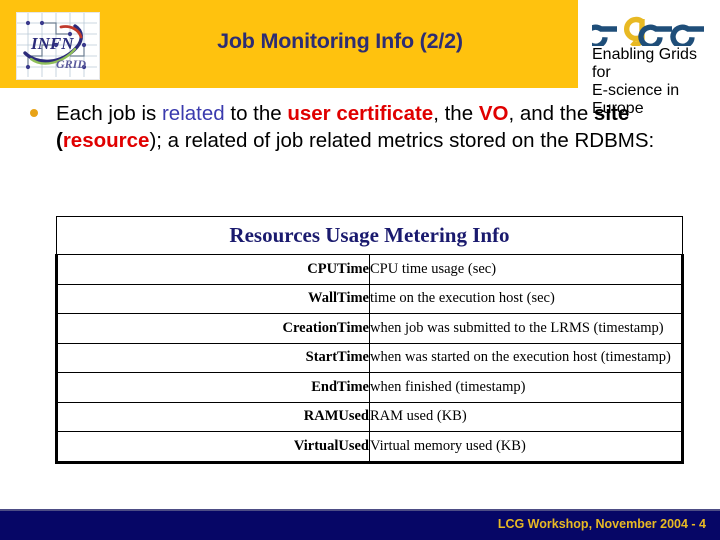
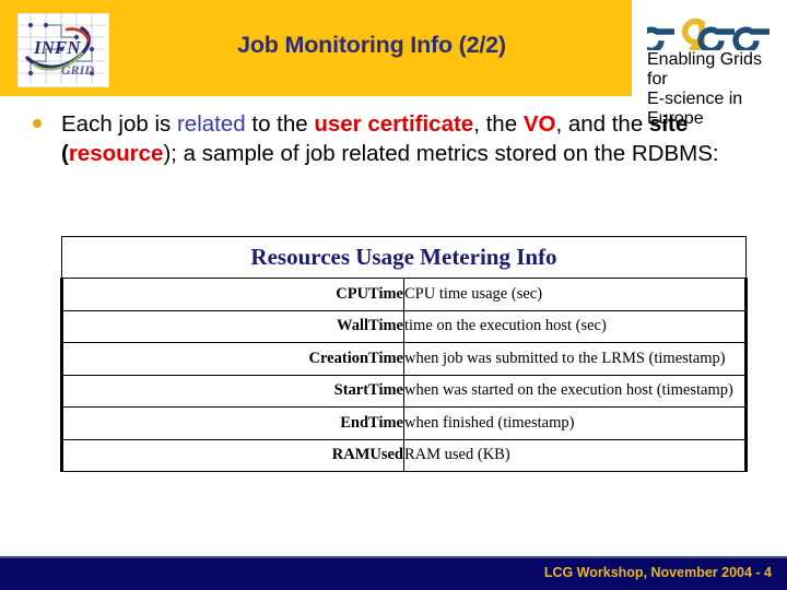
  Job Monitoring Info (2/2)
  INFN
  GRID
  Enabling Grids for
  E-science in Europe
- Each job is related to the user certificate, the VO, and the site (resource); a related of job related metrics stored on the RDBMS:
+ Each job is related to the user certificate, the VO, and the site (resource); a sample of job related metrics stored on the RDBMS:
  Resources Usage Metering Info
  CPUTime	CPU time usage (sec)
  WallTime	time on the execution host (sec)
  CreationTime	when job was submitted to the LRMS (timestamp)
  StartTime	when was started on the execution host (timestamp)
  EndTime	when finished (timestamp)
  RAMUsed	RAM used (KB)
- VirtualUsed	Virtual memory used (KB)
  LCG Workshop, November 2004 - 4
